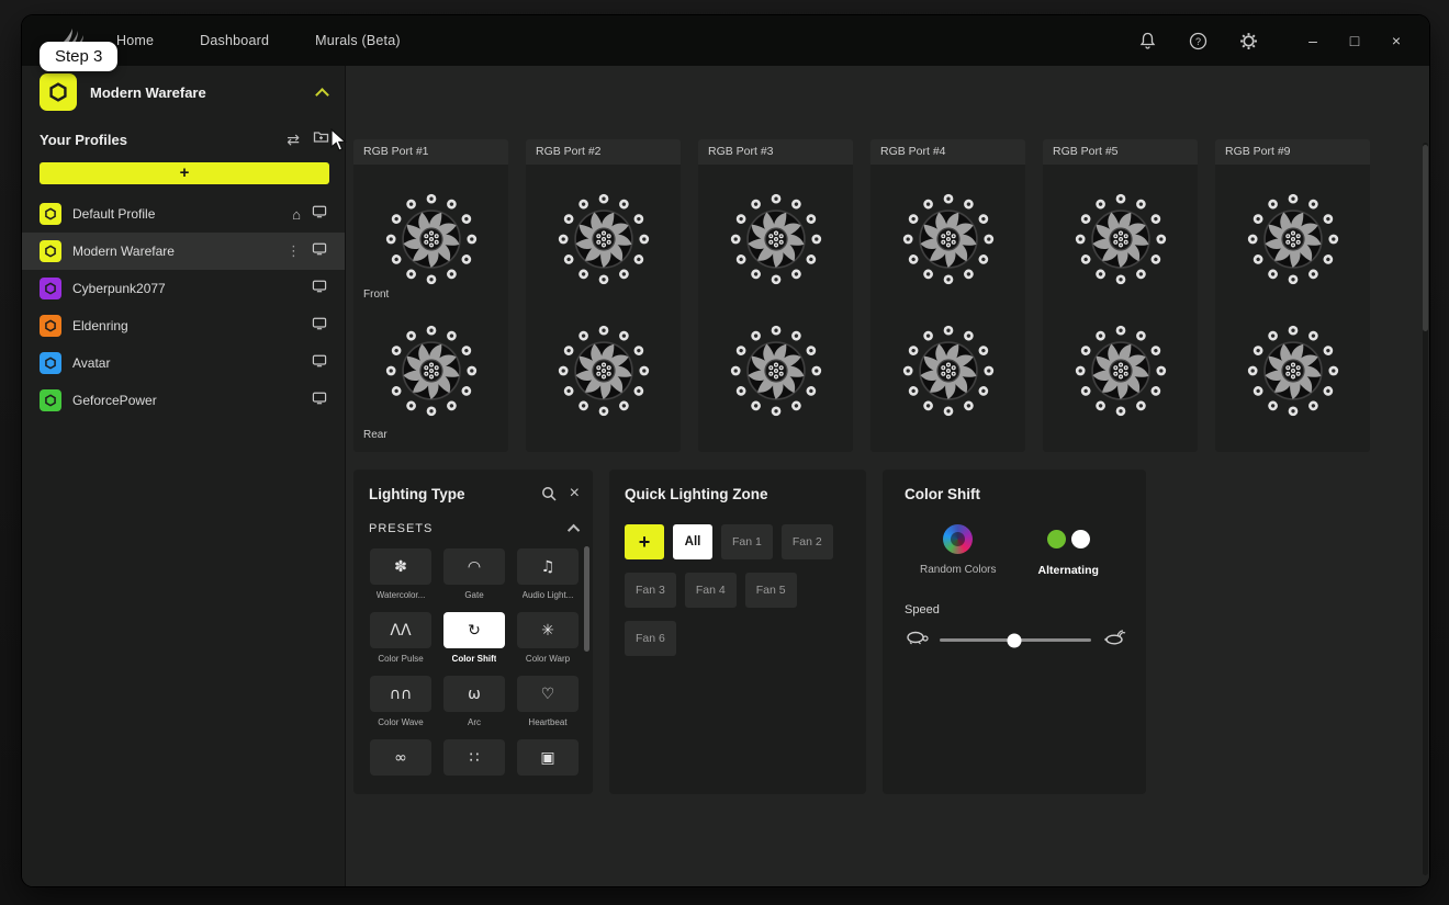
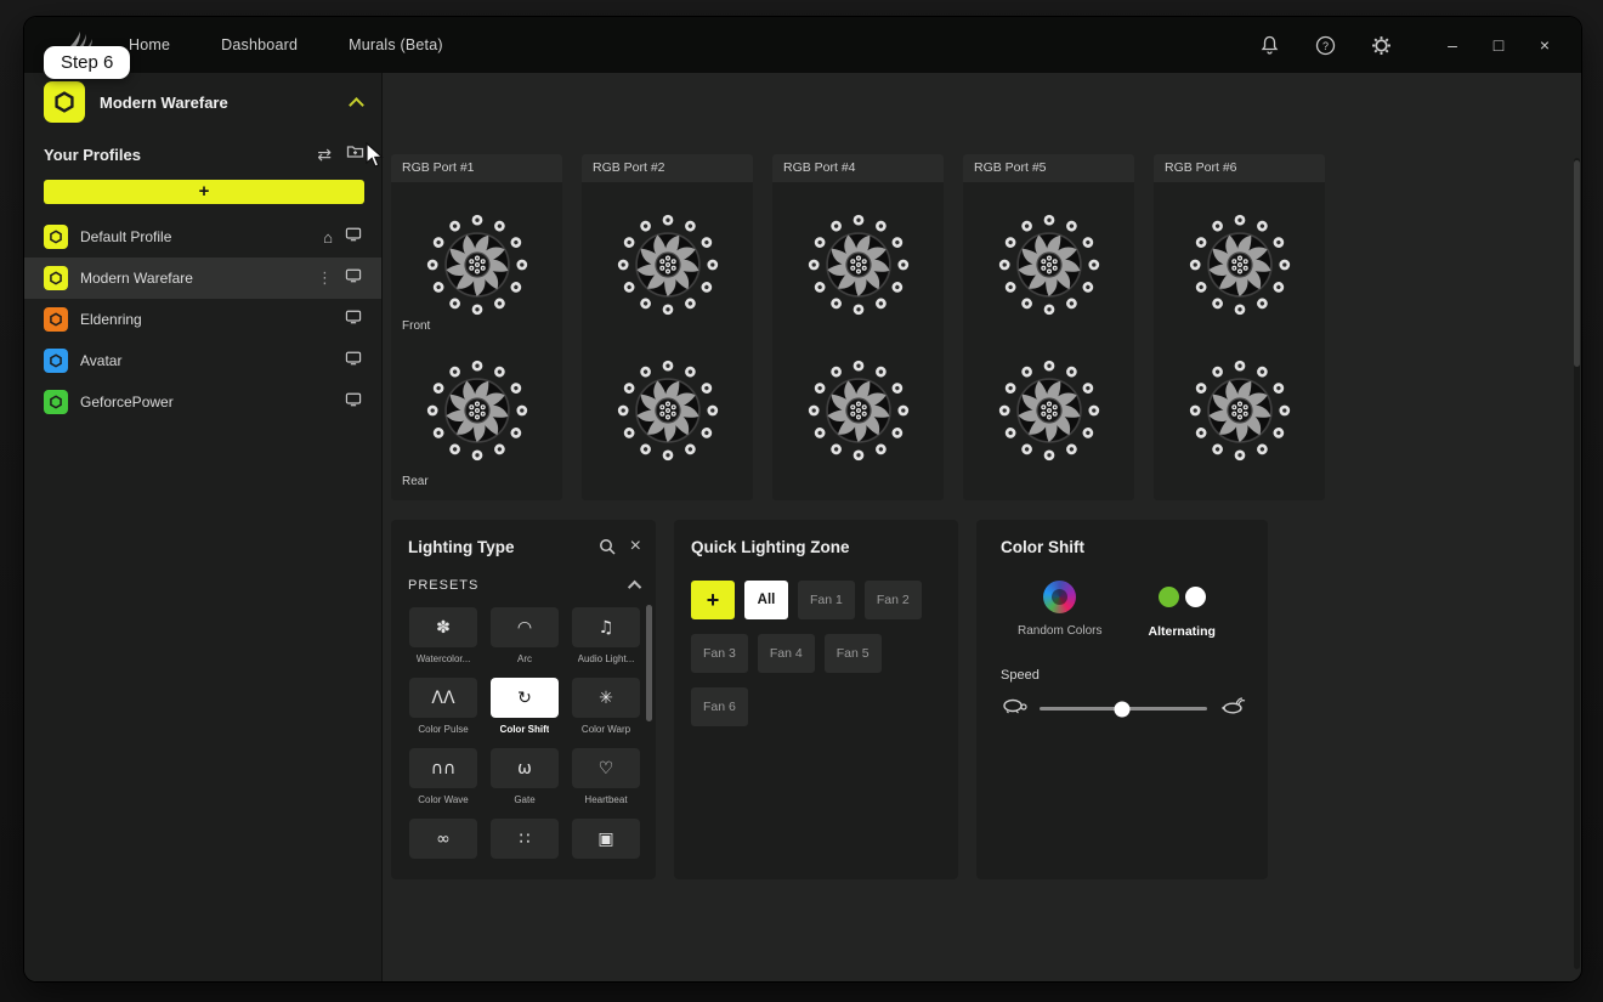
  Home
  Dashboard
  Murals (Beta)
  ?
  –
  □
  ×
  Modern Warefare
  Your Profiles
  ⇄
  +
  Default Profile
  ⌂
  Modern Warefare
  ⋮
- Cyberpunk2077
  Eldenring
  Avatar
  GeforcePower
  RGB Port #1
  Front
  Rear
  RGB Port #2
- RGB Port #3
  RGB Port #4
  RGB Port #5
- RGB Port #9
+ RGB Port #6
  Lighting Type
  ×
  PRESETS
  ✽
  Watercolor...
  ◠
- Gate
+ Arc
  ♫
  Audio Light...
  ΛΛ
  Color Pulse
  ↻
  Color Shift
  ✳
  Color Warp
  ∩∩
  Color Wave
  ω
- Arc
+ Gate
  ♡
  Heartbeat
  ∞
  ∷
  ▣
  Quick Lighting Zone
  +
  All
  Fan 1
  Fan 2
  Fan 3
  Fan 4
  Fan 5
  Fan 6
  Color Shift
  Random Colors
  Alternating
  Speed
- Step 3
+ Step 6
